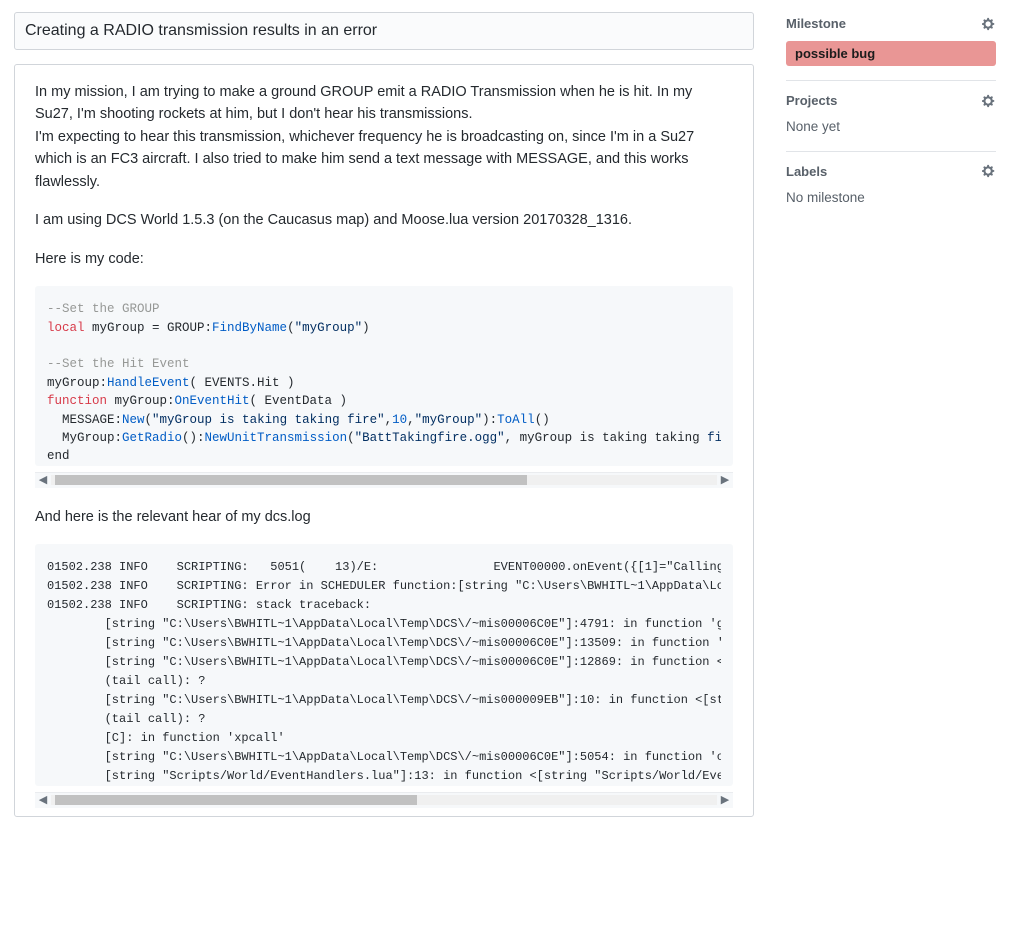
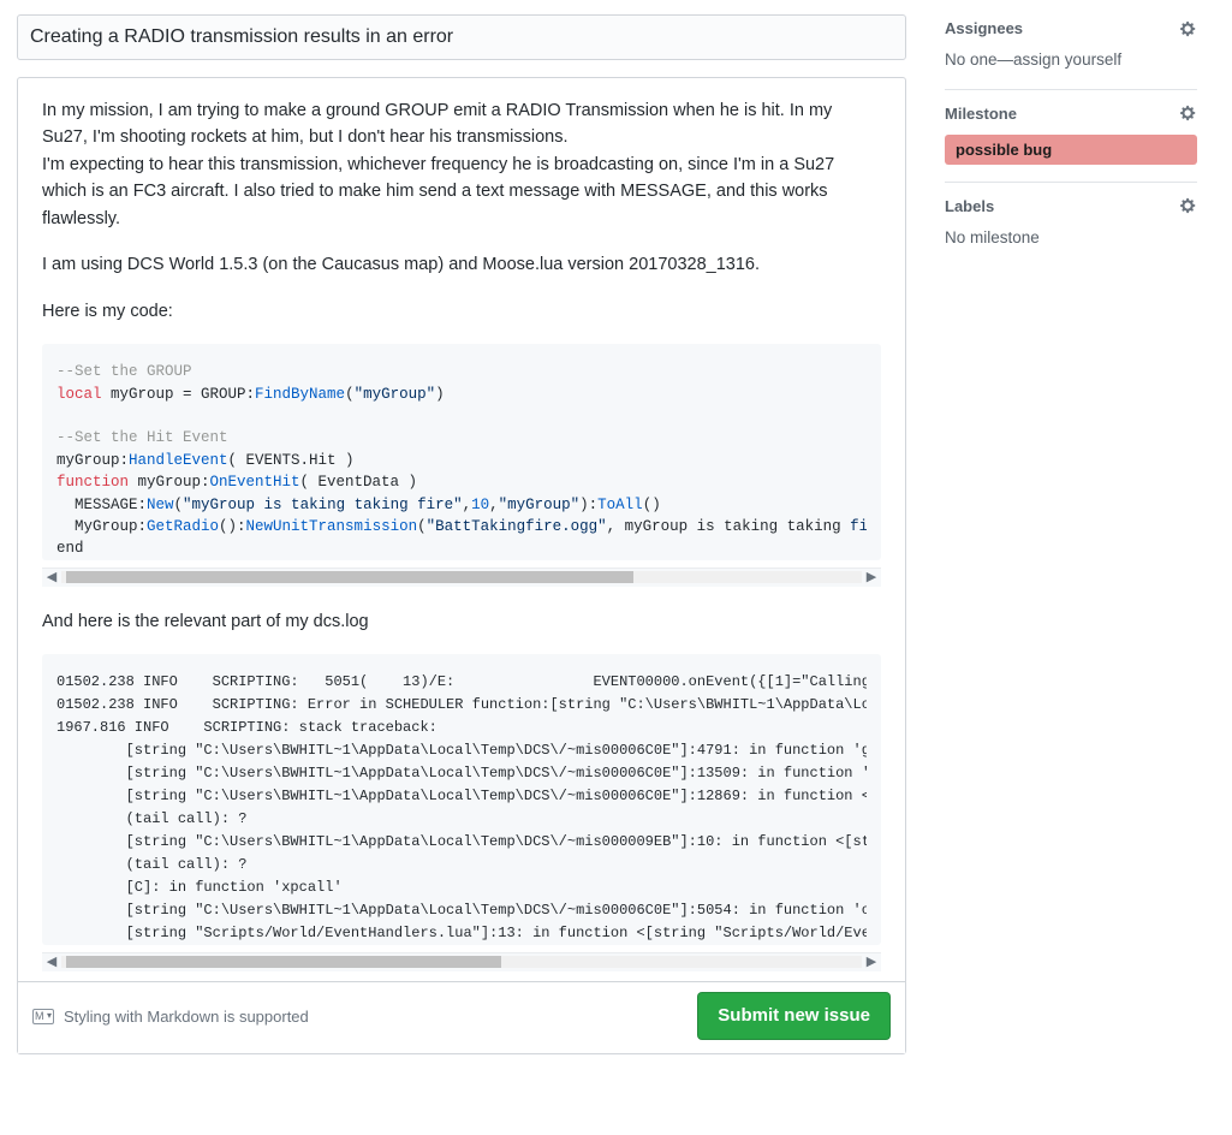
  Creating a RADIO transmission results in an error
  In my mission, I am trying to make a ground GROUP emit a RADIO Transmission when he is hit. In my Su27, I'm shooting rockets at him, but I don't hear his transmissions.
  I'm expecting to hear this transmission, whichever frequency he is broadcasting on, since I'm in a Su27 which is an FC3 aircraft. I also tried to make him send a text message with MESSAGE, and this works flawlessly.
  I am using DCS World 1.5.3 (on the Caucasus map) and Moose.lua version 20170328_1316.
  Here is my code:
  --Set the GROUP local myGroup = GROUP:FindByName("myGroup") --Set the Hit Event myGroup:HandleEvent( EVENTS.Hit ) function myGroup:OnEventHit( EventData ) MESSAGE:New("myGroup is taking taking fire",10,"myGroup"):ToAll() MyGroup:GetRadio():NewUnitTransmission("BattTakingfire.ogg", myGroup is taking taking fi end
  ◀
  ▶
- And here is the relevant hear of my dcs.log
+ And here is the relevant part of my dcs.log
- 01502.238 INFO SCRIPTING: 5051( 13)/E: EVENT00000.onEvent({[1]="Calling 01502.238 INFO SCRIPTING: Error in SCHEDULER function:[string "C:\Users\BWHITL~1\AppData\Lo 01502.238 INFO SCRIPTING: stack traceback: [string "C:\Users\BWHITL~1\AppData\Local\Temp\DCS\/~mis00006C0E"]:4791: in function 'g [string "C:\Users\BWHITL~1\AppData\Local\Temp\DCS\/~mis00006C0E"]:13509: in function ' [string "C:\Users\BWHITL~1\AppData\Local\Temp\DCS\/~mis00006C0E"]:12869: in function < (tail call): ? [string "C:\Users\BWHITL~1\AppData\Local\Temp\DCS\/~mis000009EB"]:10: in function <[st (tail call): ? [C]: in function 'xpcall' [string "C:\Users\BWHITL~1\AppData\Local\Temp\DCS\/~mis00006C0E"]:5054: in function 'o [string "Scripts/World/EventHandlers.lua"]:13: in function <[string "Scripts/World/Eve
+ 01502.238 INFO SCRIPTING: 5051( 13)/E: EVENT00000.onEvent({[1]="Calling 01502.238 INFO SCRIPTING: Error in SCHEDULER function:[string "C:\Users\BWHITL~1\AppData\Lo 1967.816 INFO SCRIPTING: stack traceback: [string "C:\Users\BWHITL~1\AppData\Local\Temp\DCS\/~mis00006C0E"]:4791: in function 'g [string "C:\Users\BWHITL~1\AppData\Local\Temp\DCS\/~mis00006C0E"]:13509: in function ' [string "C:\Users\BWHITL~1\AppData\Local\Temp\DCS\/~mis00006C0E"]:12869: in function < (tail call): ? [string "C:\Users\BWHITL~1\AppData\Local\Temp\DCS\/~mis000009EB"]:10: in function <[st (tail call): ? [C]: in function 'xpcall' [string "C:\Users\BWHITL~1\AppData\Local\Temp\DCS\/~mis00006C0E"]:5054: in function 'o [string "Scripts/World/EventHandlers.lua"]:13: in function <[string "Scripts/World/Eve
  ◀
  ▶
+ Styling with Markdown is supported
+ Submit new issue
+ Assignees
+ No one—assign yourself
  Milestone
  possible bug
- Projects
- None yet
  Labels
  No milestone
